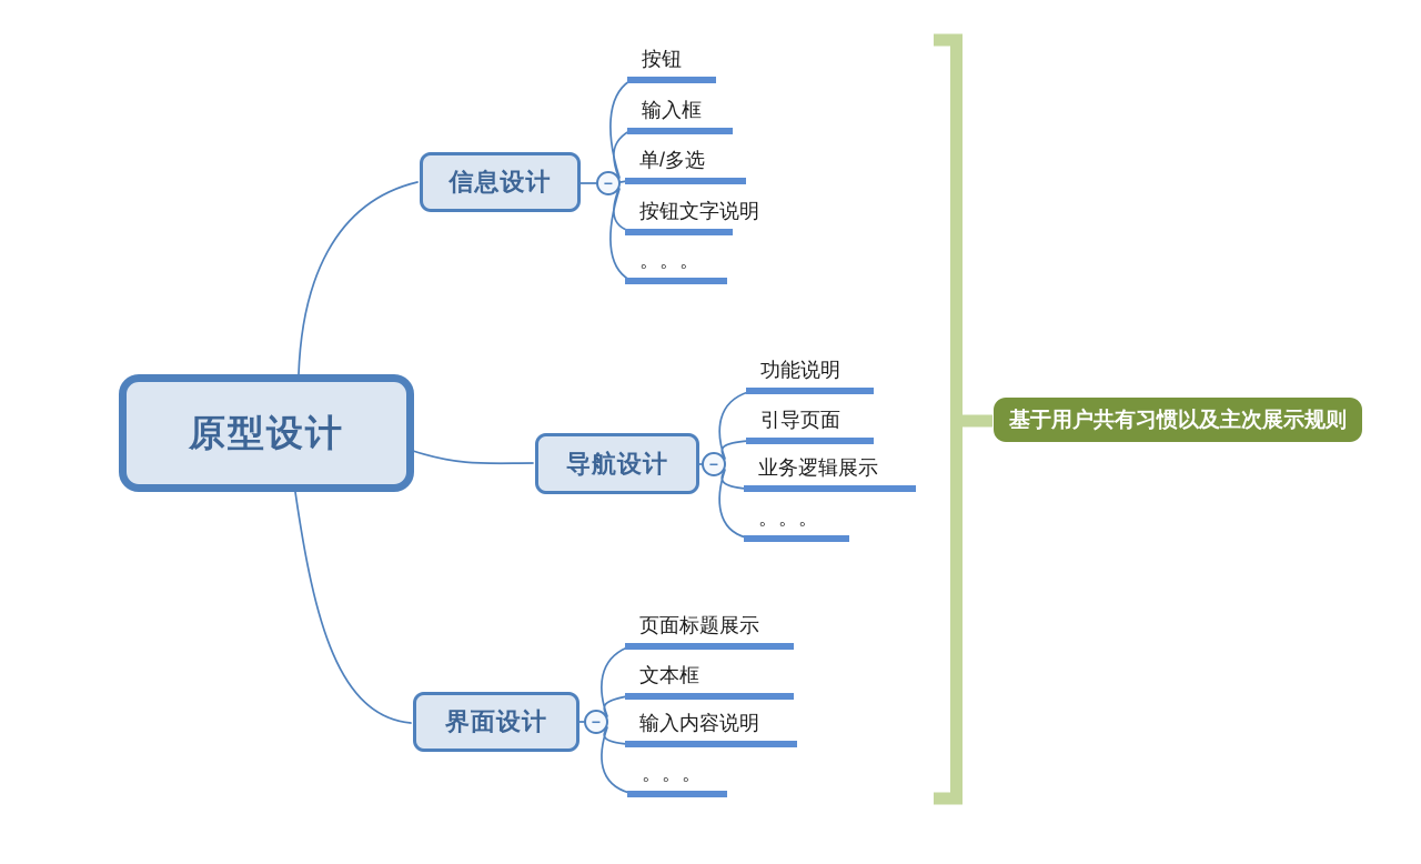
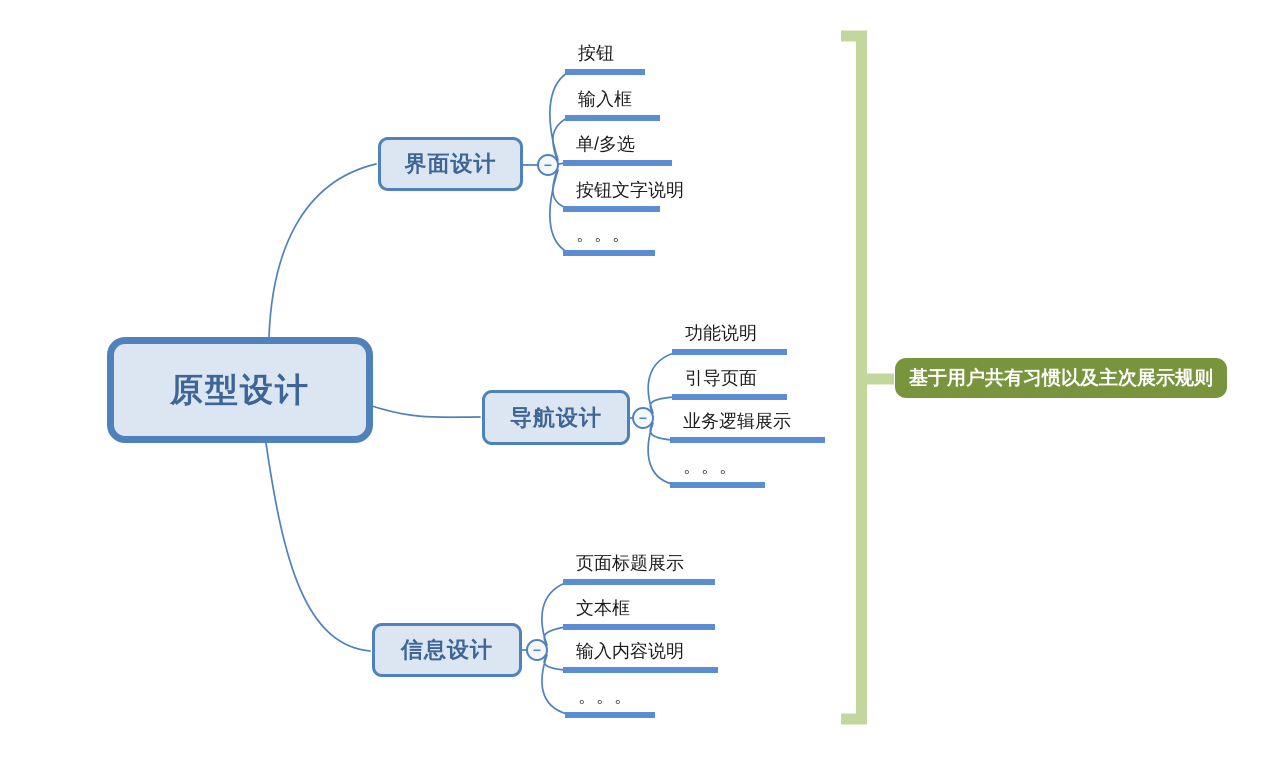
  原型设计
- 信息设计
+ 界面设计
  导航设计
- 界面设计
+ 信息设计
  −
  −
  −
  按钮
  输入框
  单/多选
  按钮文字说明
  。。。
  功能说明
  引导页面
  业务逻辑展示
  。。。
  页面标题展示
  文本框
  输入内容说明
  。。。
  基于用户共有习惯以及主次展示规则
